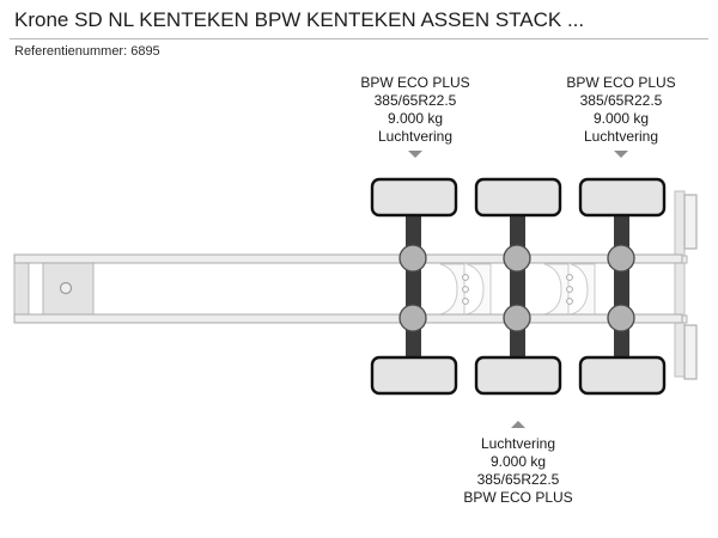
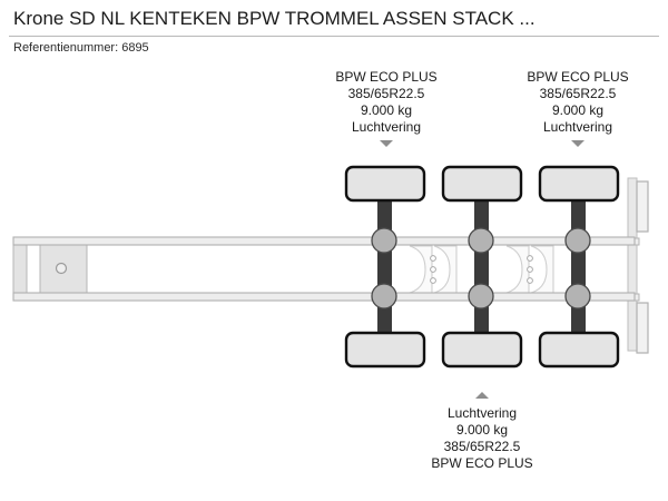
- Krone SD NL KENTEKEN BPW KENTEKEN ASSEN STACK ...
+ Krone SD NL KENTEKEN BPW TROMMEL ASSEN STACK ...
  Referentienummer: 6895
  BPW ECO PLUS
  385/65R22.5
  9.000 kg
  Luchtvering
  BPW ECO PLUS
  385/65R22.5
  9.000 kg
  Luchtvering
  Luchtvering
  9.000 kg
  385/65R22.5
  BPW ECO PLUS
